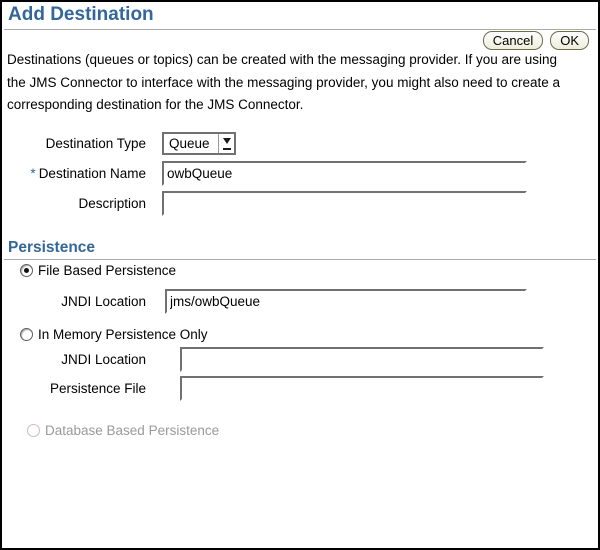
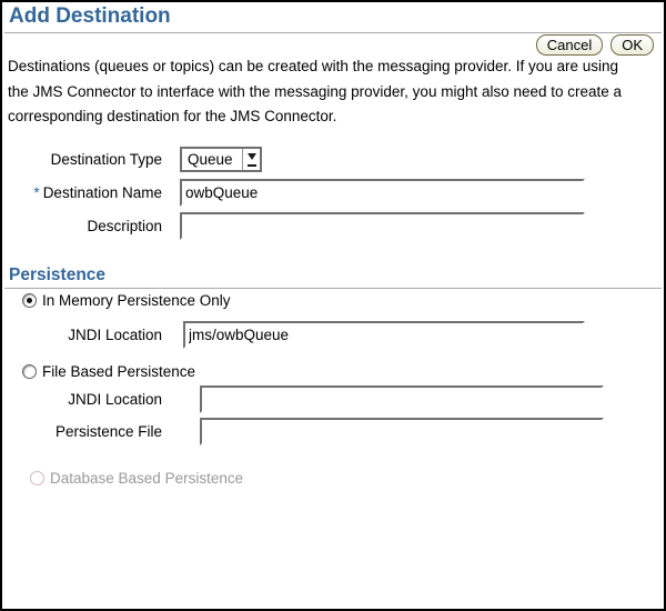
  Add Destination
  Cancel
  OK
  Destinations (queues or topics) can be created with the messaging provider. If you are using
  the JMS Connector to interface with the messaging provider, you might also need to create a
  corresponding destination for the JMS Connector.
  Destination Type
  Queue
  * Destination Name
  owbQueue
  Description
  Persistence
- File Based Persistence
+ In Memory Persistence Only
  JNDI Location
  jms/owbQueue
- In Memory Persistence Only
+ File Based Persistence
  JNDI Location
  Persistence File
  Database Based Persistence
